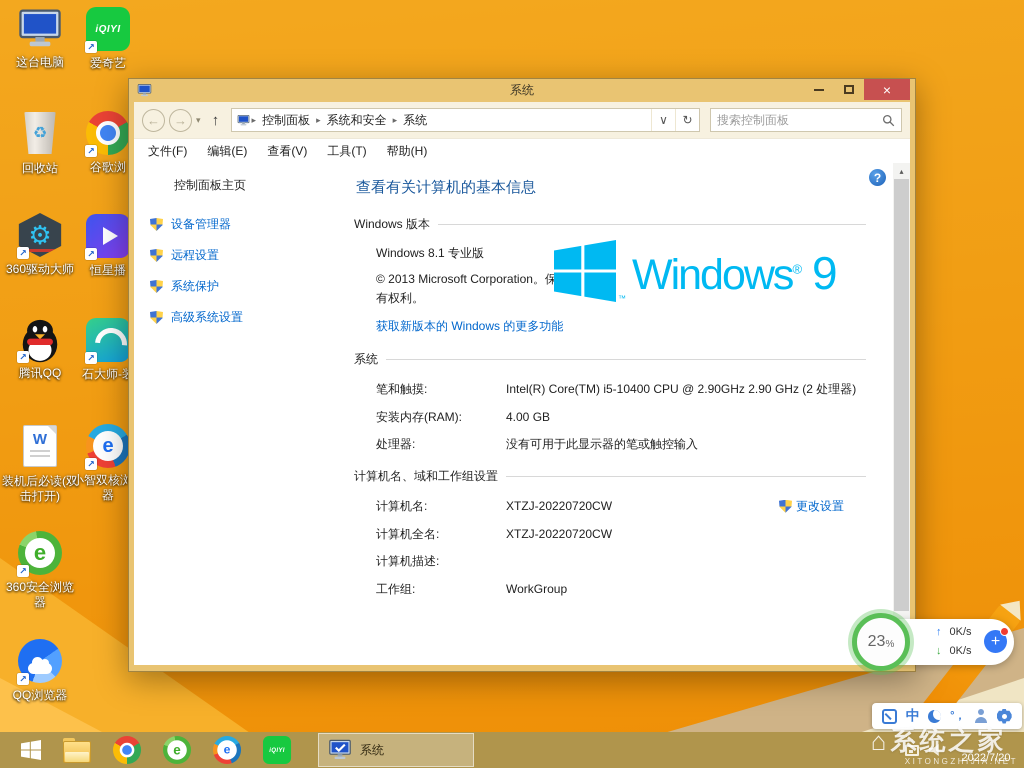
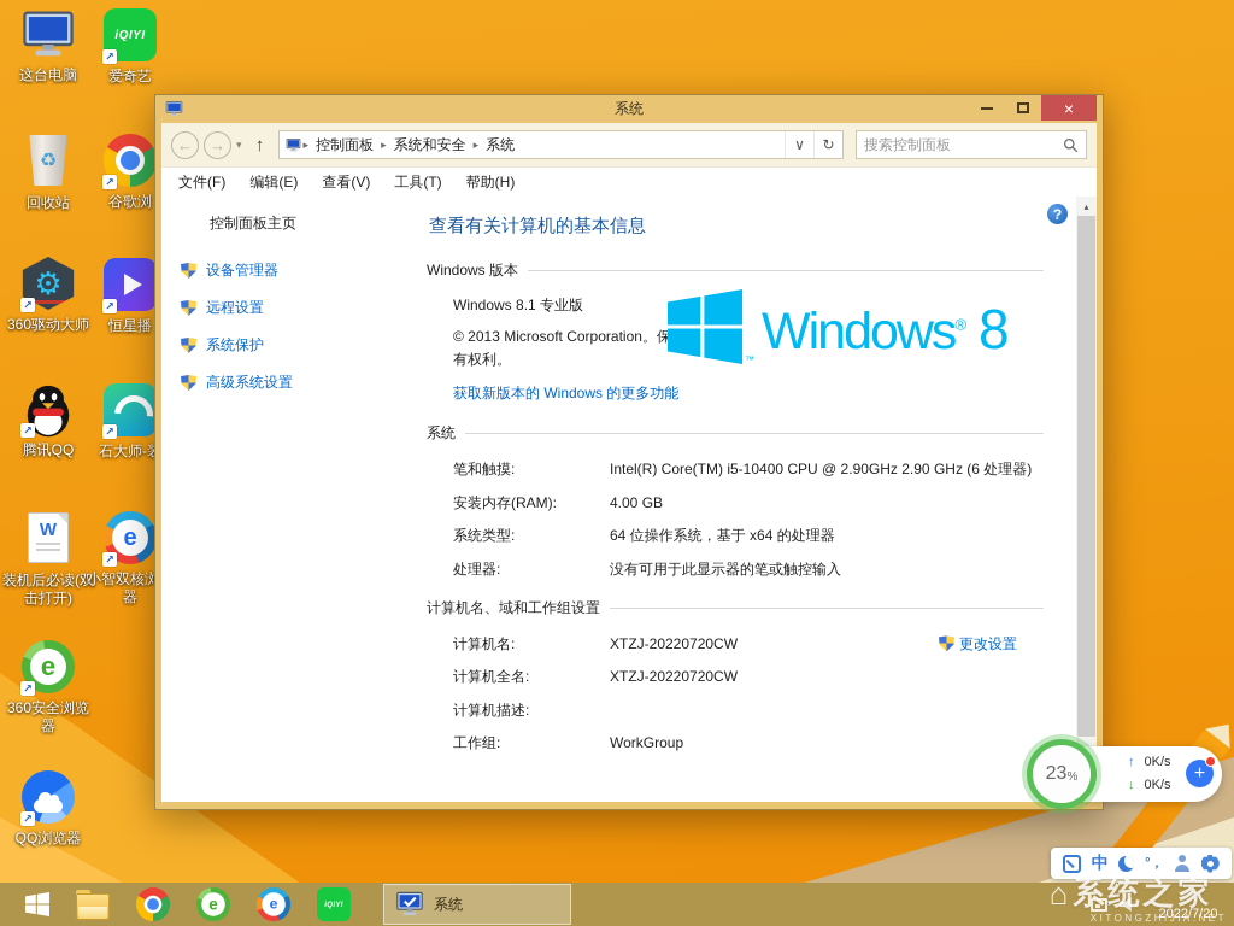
  这台电脑
  ♻
  回收站
  ⚙
  ↗
  360驱动大师
  ↗
  腾讯QQ
  W
  装机后必读(双击打开)
  e
  ↗
  360安全浏览器
  ↗
  QQ浏览器
  iQIYI
  ↗
  爱奇艺
  ↗
  谷歌浏
  ↗
  恒星播
  ↗
  石大师-
  e
  ↗
  小智双核浏器
  系统
  ×
  ←
  →
  ▾
  ↑
  ▸
  控制面板
  ▸
  系统和安全
  ▸
  系统
  ∨
  ↻
  搜索控制面板
  文件(F)
  编辑(E)
  查看(V)
  工具(T)
  帮助(H)
  控制面板主页
  设备管理器
  远程设置
  系统保护
  高级系统设置
  查看有关计算机的基本信息
  Windows 版本
  Windows 8.1 专业版
  © 2013 Microsoft Corporation。保有权利。
  获取新版本的 Windows 的更多功能
  ™
- Windows® 9
+ Windows® 8
  系统
  笔和触摸:
- Intel(R) Core(TM) i5-10400 CPU @ 2.90GHz 2.90 GHz (2 处理器)
+ Intel(R) Core(TM) i5-10400 CPU @ 2.90GHz 2.90 GHz (6 处理器)
  安装内存(RAM):
  4.00 GB
+ 系统类型:
+ 64 位操作系统，基于 x64 的处理器
  处理器:
  没有可用于此显示器的笔或触控输入
  计算机名、域和工作组设置
  计算机名:
  XTZJ-20220720CW
  更改设置
  计算机全名:
  XTZJ-20220720CW
  计算机描述:
  工作组:
  WorkGroup
  ?
  ▴
  23
  %
  ↑
  0K/s
  ↓
  0K/s
  +
  e
  e
  系统
  2022/7/20
  中
  °，
  ⌂
  系统之家
  XITONGZHIJIA.NET
